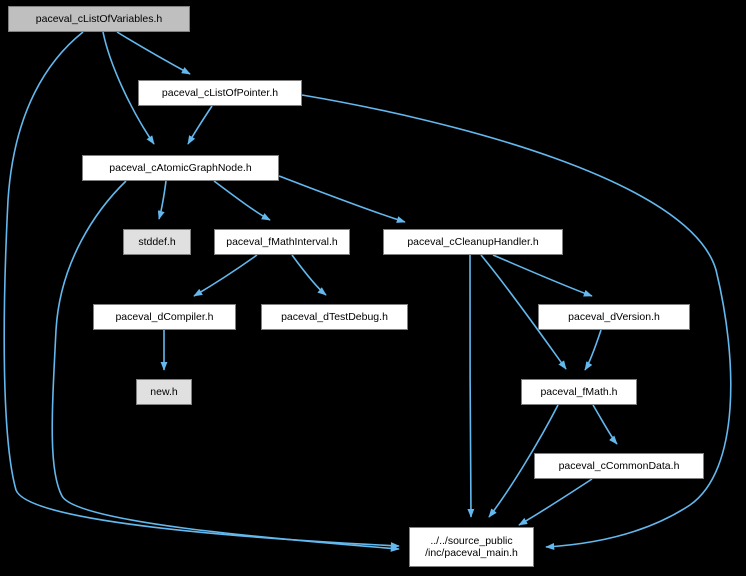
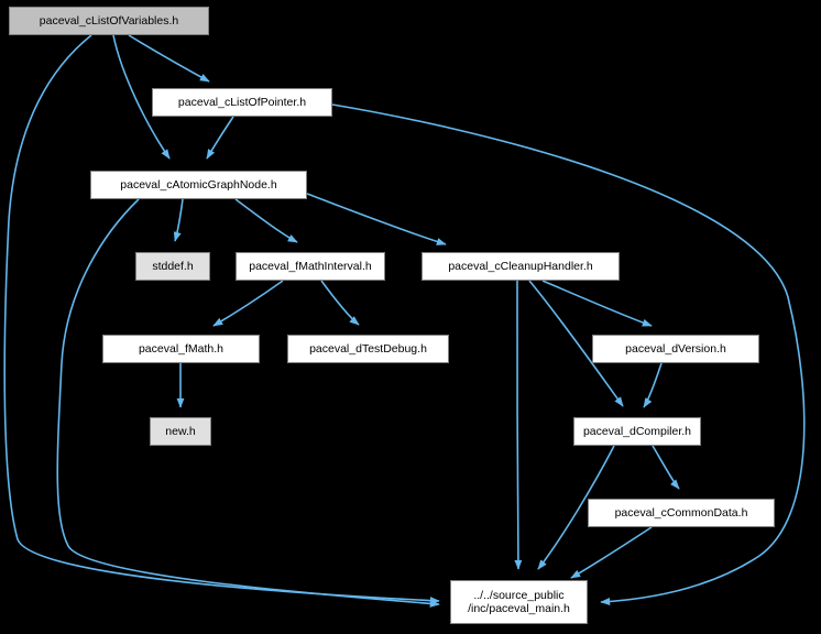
  paceval_cListOfVariables.h
  paceval_cListOfPointer.h
  paceval_cAtomicGraphNode.h
  stddef.h
  paceval_fMathInterval.h
  paceval_cCleanupHandler.h
- paceval_dCompiler.h
+ paceval_fMath.h
  paceval_dTestDebug.h
  paceval_dVersion.h
  new.h
- paceval_fMath.h
+ paceval_dCompiler.h
  paceval_cCommonData.h
  ../../source_public
  /inc/paceval_main.h
